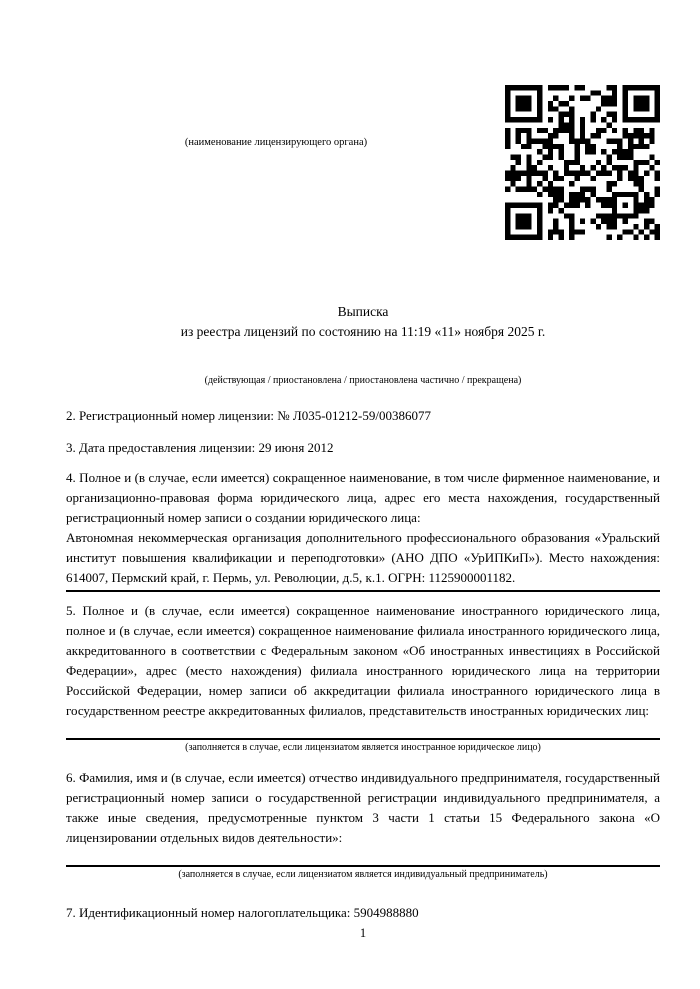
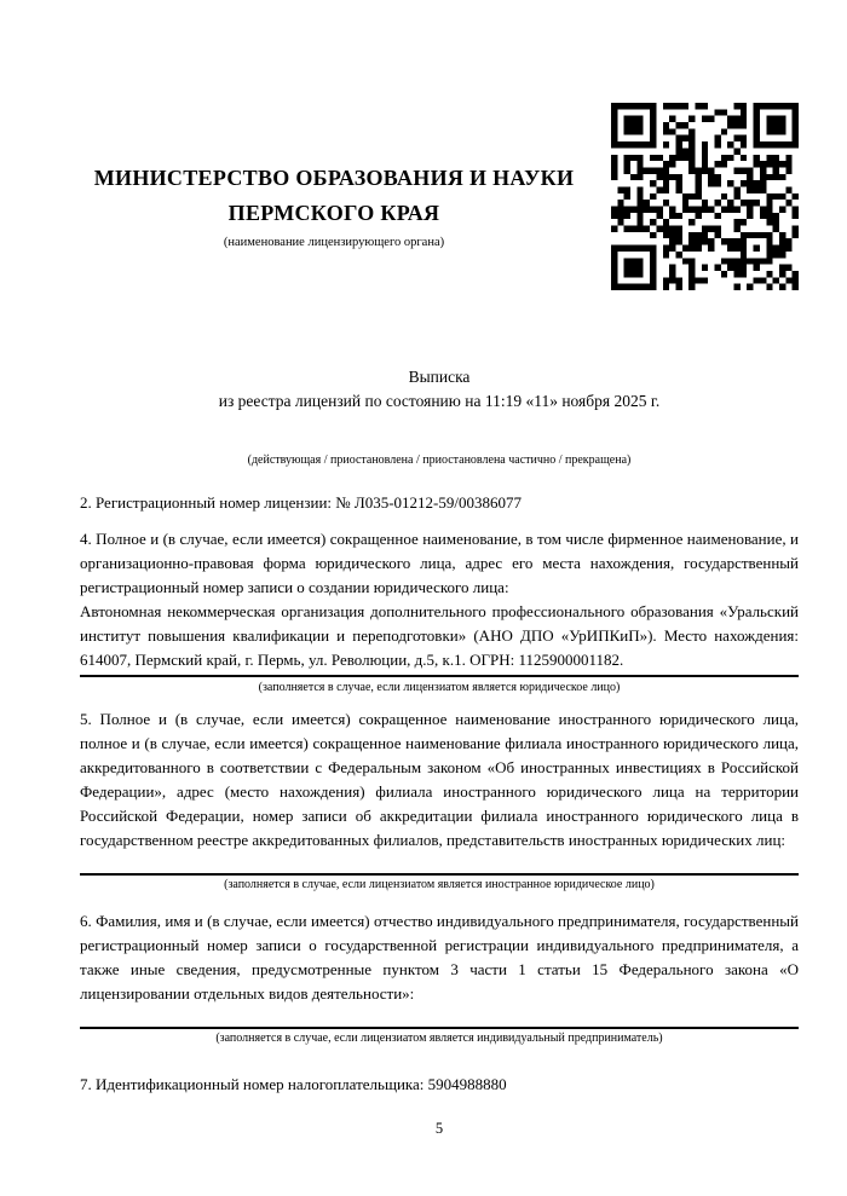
+ МИНИСТЕРСТВО ОБРАЗОВАНИЯ И НАУКИ
+ ПЕРМСКОГО КРАЯ
  (наименование лицензирующего органа)
  Выписка
  из реестра лицензий по состоянию на 11:19 «11» ноября 2025 г.
  (действующая / приостановлена / приостановлена частично / прекращена)
  2. Регистрационный номер лицензии: № Л035-01212-59/00386077
- 3. Дата предоставления лицензии: 29 июня 2012
  4. Полное и (в случае, если имеется) сокращенное наименование, в том числе фирменное наименование, и организационно-правовая форма юридического лица, адрес его места нахождения, государственный регистрационный номер записи о создании юридического лица:
  Автономная некоммерческая организация дополнительного профессионального образования «Уральский институт повышения квалификации и переподготовки» (АНО ДПО «УрИПКиП»). Место нахождения: 614007, Пермский край, г. Пермь, ул. Революции, д.5, к.1. ОГРН: 1125900001182.
+ (заполняется в случае, если лицензиатом является юридическое лицо)
  5. Полное и (в случае, если имеется) сокращенное наименование иностранного юридического лица, полное и (в случае, если имеется) сокращенное наименование филиала иностранного юридического лица, аккредитованного в соответствии с Федеральным законом «Об иностранных инвестициях в Российской Федерации», адрес (место нахождения) филиала иностранного юридического лица на территории Российской Федерации, номер записи об аккредитации филиала иностранного юридического лица в государственном реестре аккредитованных филиалов, представительств иностранных юридических лиц:
  (заполняется в случае, если лицензиатом является иностранное юридическое лицо)
  6. Фамилия, имя и (в случае, если имеется) отчество индивидуального предпринимателя, государственный регистрационный номер записи о государственной регистрации индивидуального предпринимателя, а также иные сведения, предусмотренные пунктом 3 части 1 статьи 15 Федерального закона «О лицензировании отдельных видов деятельности»:
  (заполняется в случае, если лицензиатом является индивидуальный предприниматель)
  7. Идентификационный номер налогоплательщика: 5904988880
- 1
+ 5
